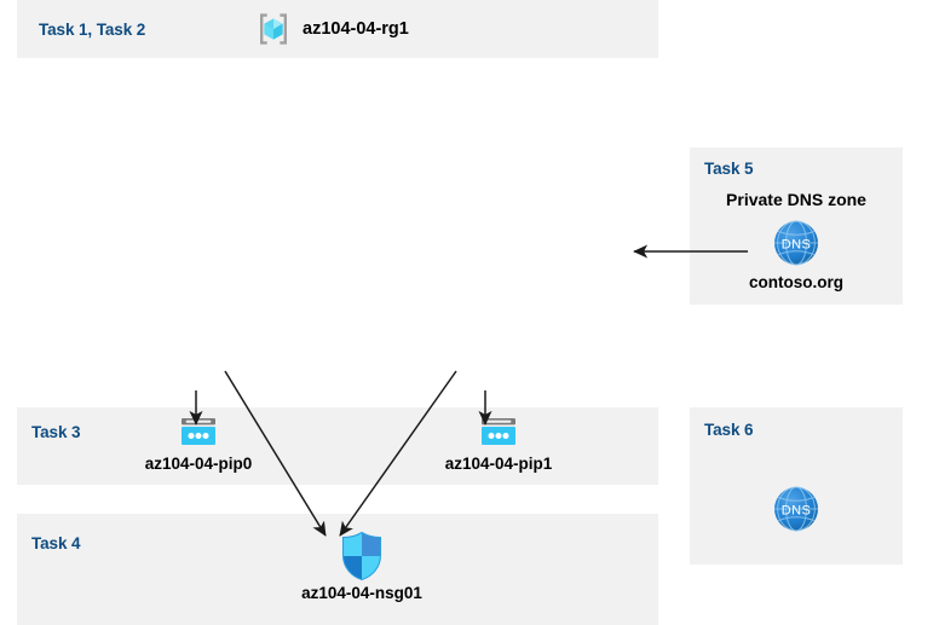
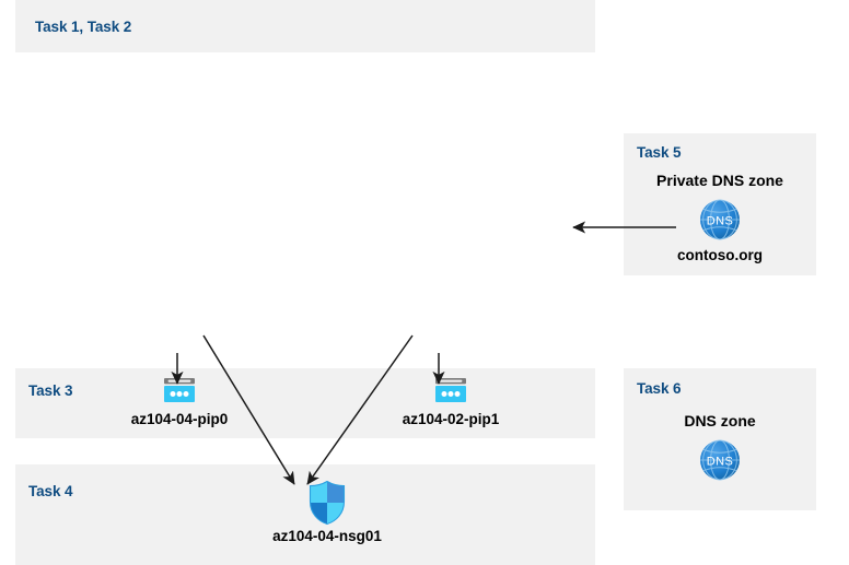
  Task 1, Task 2
- az104-04-rg1
  Task 3
  az104-04-pip0
- az104-04-pip1
+ az104-02-pip1
  Task 4
  az104-04-nsg01
  Task 5
  Private DNS zone
  DNS
  contoso.org
  Task 6
+ DNS zone
  DNS
